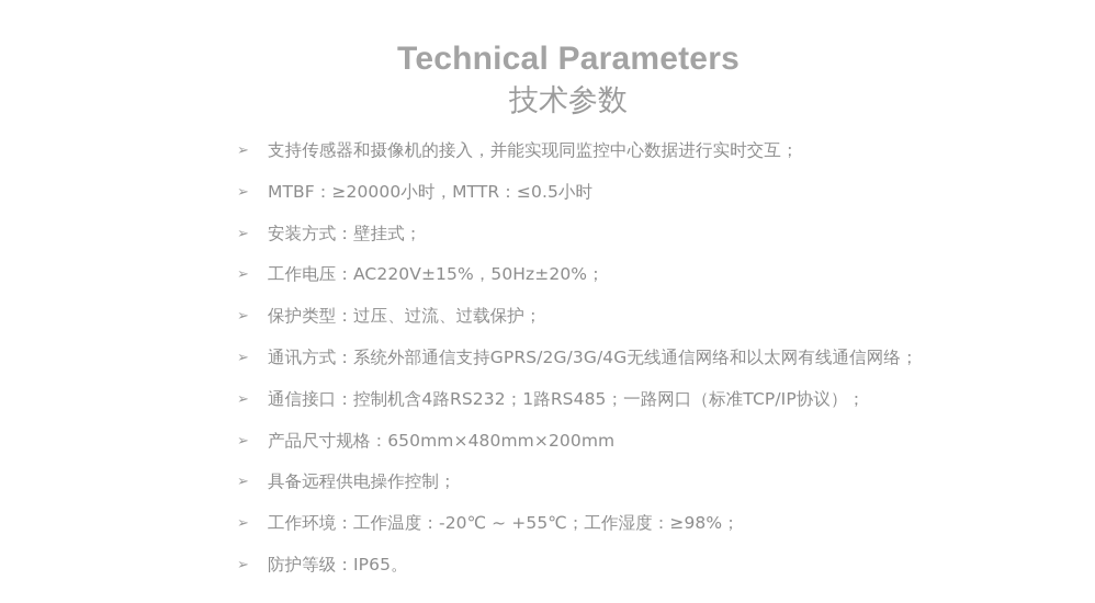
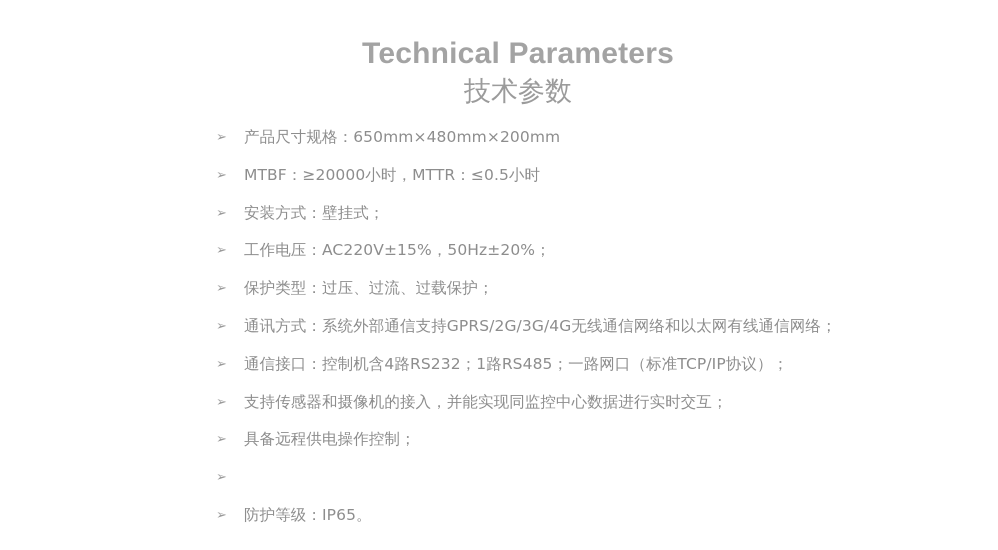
  Technical Parameters
  技术参数
  ➢
- 支持传感器和摄像机的接入，并能实现同监控中心数据进行实时交互；
+ 产品尺寸规格：650mm×480mm×200mm
  ➢
  MTBF：≥20000小时，MTTR：≤0.5小时
  ➢
  安装方式：壁挂式；
  ➢
  工作电压：AC220V±15%，50Hz±20%；
  ➢
  保护类型：过压、过流、过载保护；
  ➢
  通讯方式：系统外部通信支持GPRS/2G/3G/4G无线通信网络和以太网有线通信网络；
  ➢
  通信接口：控制机含4路RS232；1路RS485；一路网口（标准TCP/IP协议）；
  ➢
- 产品尺寸规格：650mm×480mm×200mm
+ 支持传感器和摄像机的接入，并能实现同监控中心数据进行实时交互；
  ➢
  具备远程供电操作控制；
  ➢
- 工作环境：工作温度：-20℃ ~ +55℃；工作湿度：≥98%；
  ➢
  防护等级：IP65。
